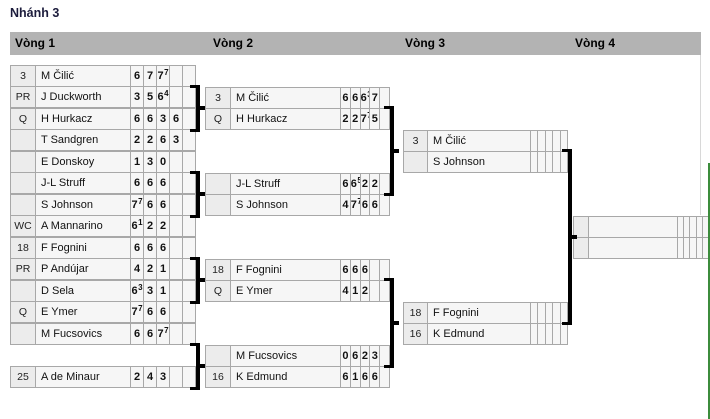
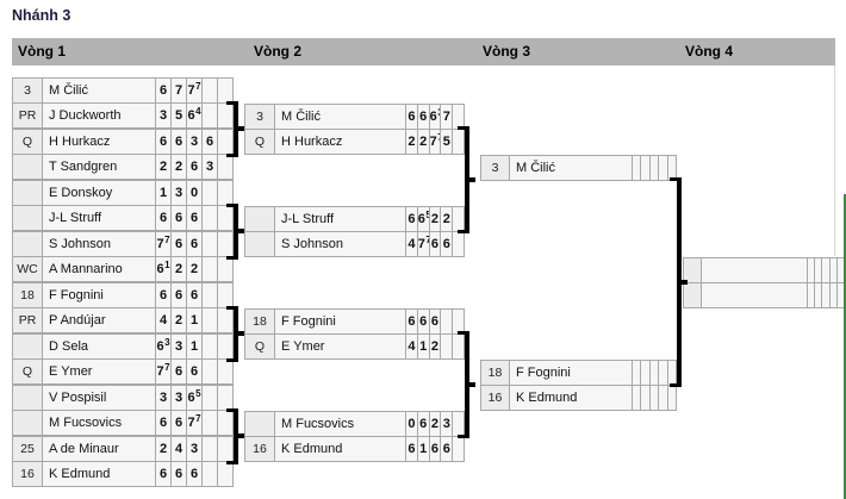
  Nhánh 3
  Vòng 1
  Vòng 2
  Vòng 3
  Vòng 4
  3	M Čilić	6	7	77
  PR	J Duckworth	3	5	64
  Q	H Hurkacz	6	6	3	6
  	T Sandgren	2	2	6	3
  	E Donskoy	1	3	0
  	J-L Struff	6	6	6
  	S Johnson	77	6	6
  WC	A Mannarino	61	2	2
  18	F Fognini	6	6	6
  PR	P Andújar	4	2	1
  	D Sela	63	3	1
  Q	E Ymer	77	6	6
+ 	V Pospisil	3	3	65
  	M Fucsovics	6	6	77
  25	A de Minaur	2	4	3
+ 16	K Edmund	6	6	6
  3	M Čilić	6	6	6	7
  Q	H Hurkacz	2	2	7	5
  	J-L Struff	6	6	2	2
  	S Johnson	4	7	6	6
  18	F Fognini	6	6	6
  Q	E Ymer	4	1	2
  	M Fucsovics	0	6	2	3
  16	K Edmund	6	1	6	6
  3	M Čilić
- 	S Johnson
  18	F Fognini
  16	K Edmund
